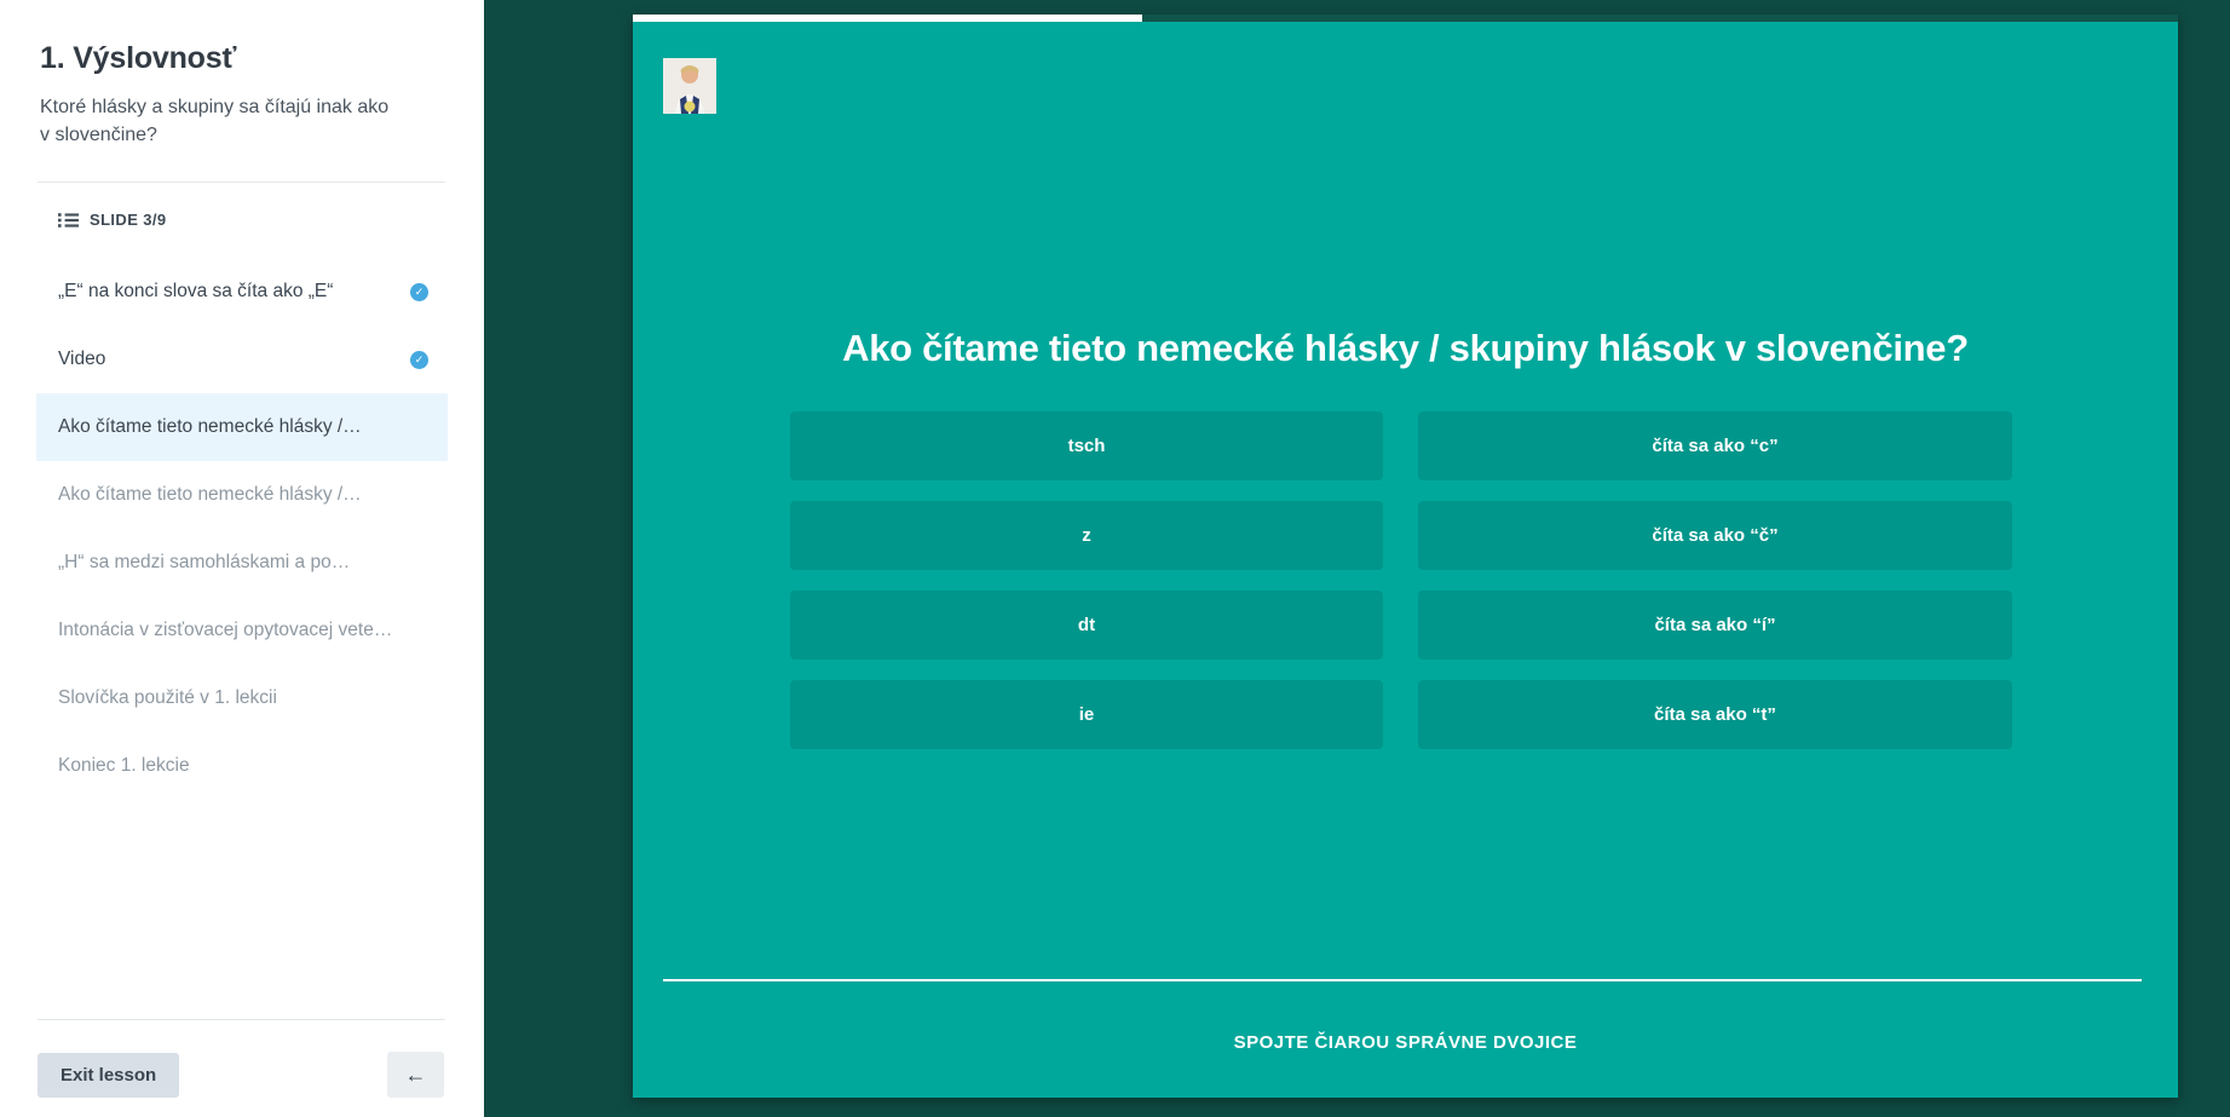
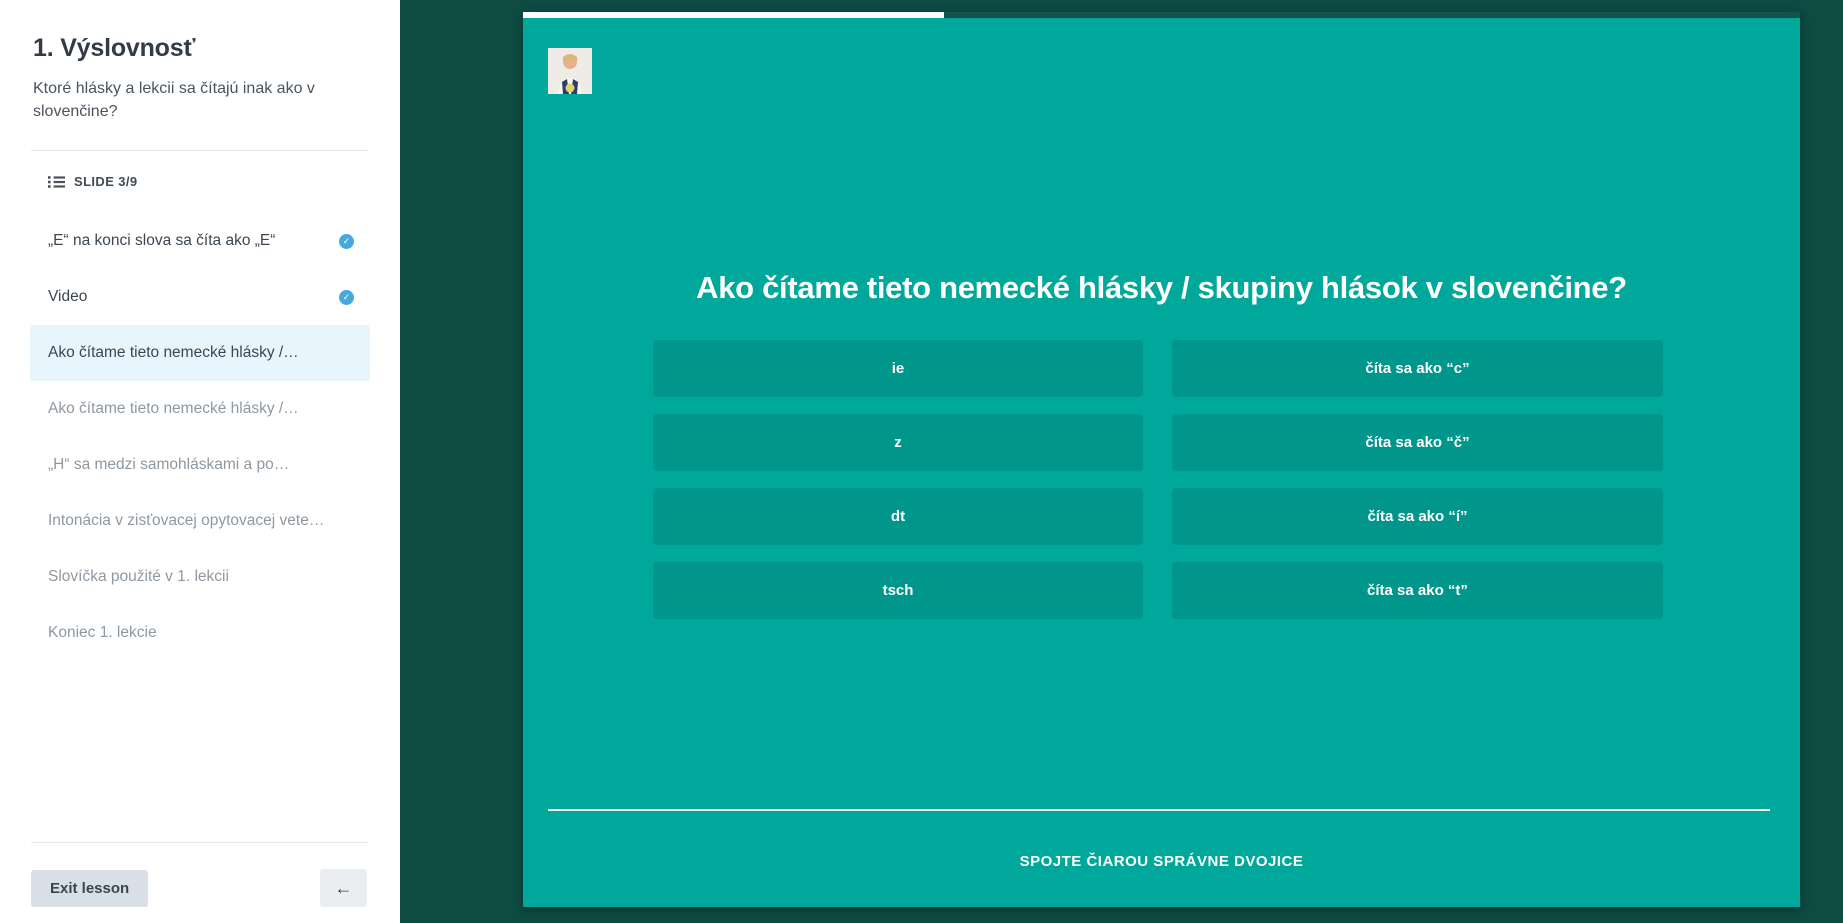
  1. Výslovnosť
- Ktoré hlásky a skupiny sa čítajú inak ako v slovenčine?
+ Ktoré hlásky a lekcii sa čítajú inak ako v slovenčine?
  SLIDE 3/9
  „E“ na konci slova sa číta ako „E“
  ✓
  Video
  ✓
  Ako čítame tieto nemecké hlásky /…
  Ako čítame tieto nemecké hlásky /…
  „H“ sa medzi samohláskami a po…
  Intonácia v zisťovacej opytovacej vete…
  Slovíčka použité v 1. lekcii
  Koniec 1. lekcie
  Exit lesson
  ←
  Ako čítame tieto nemecké hlásky / skupiny hlások v slovenčine?
- tsch
+ ie
  číta sa ako “c”
  z
  číta sa ako “č”
  dt
  číta sa ako “í”
- ie
+ tsch
  číta sa ako “t”
  SPOJTE ČIAROU SPRÁVNE DVOJICE
